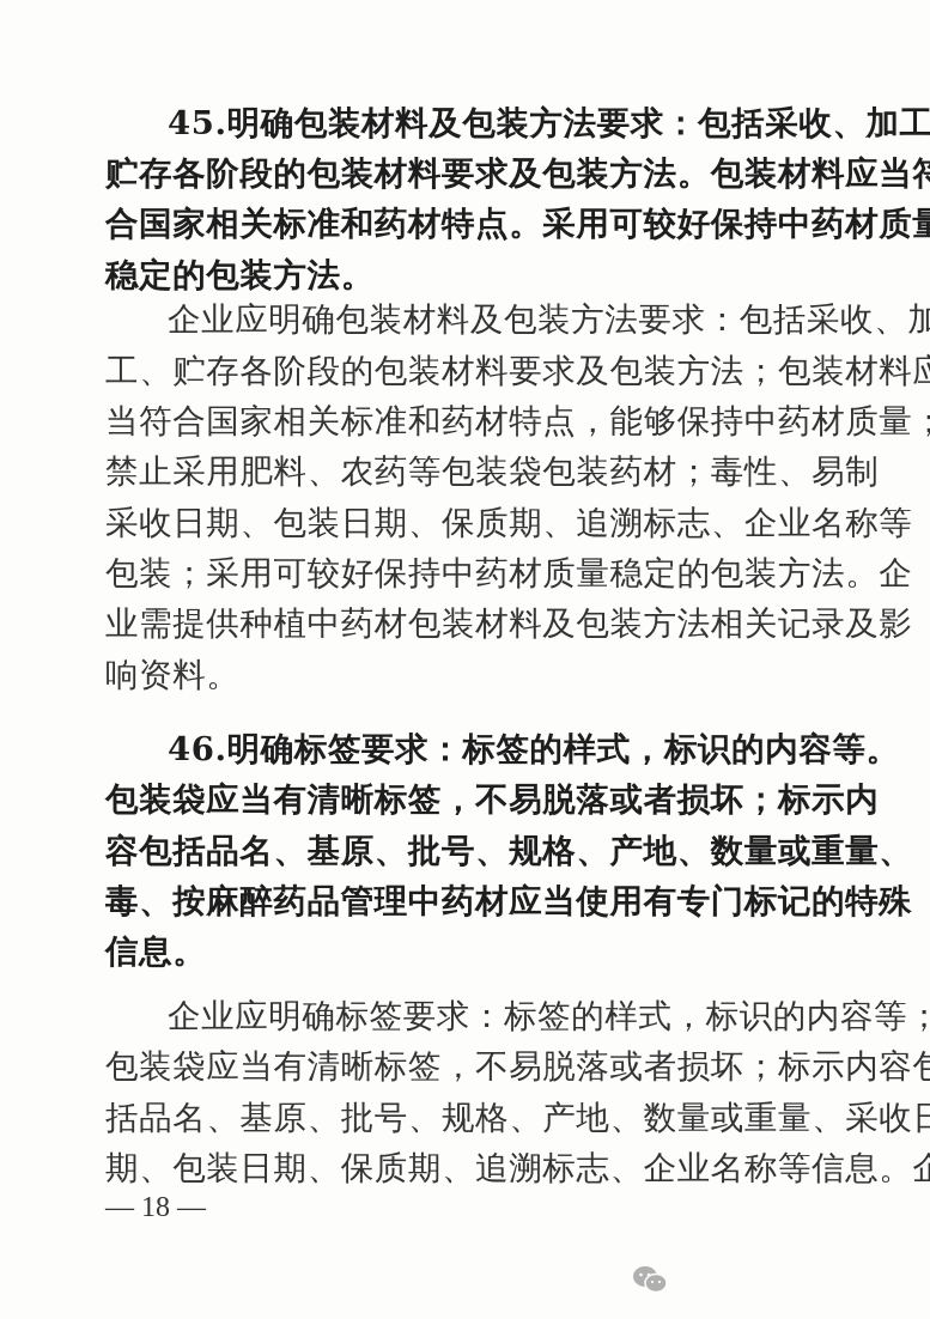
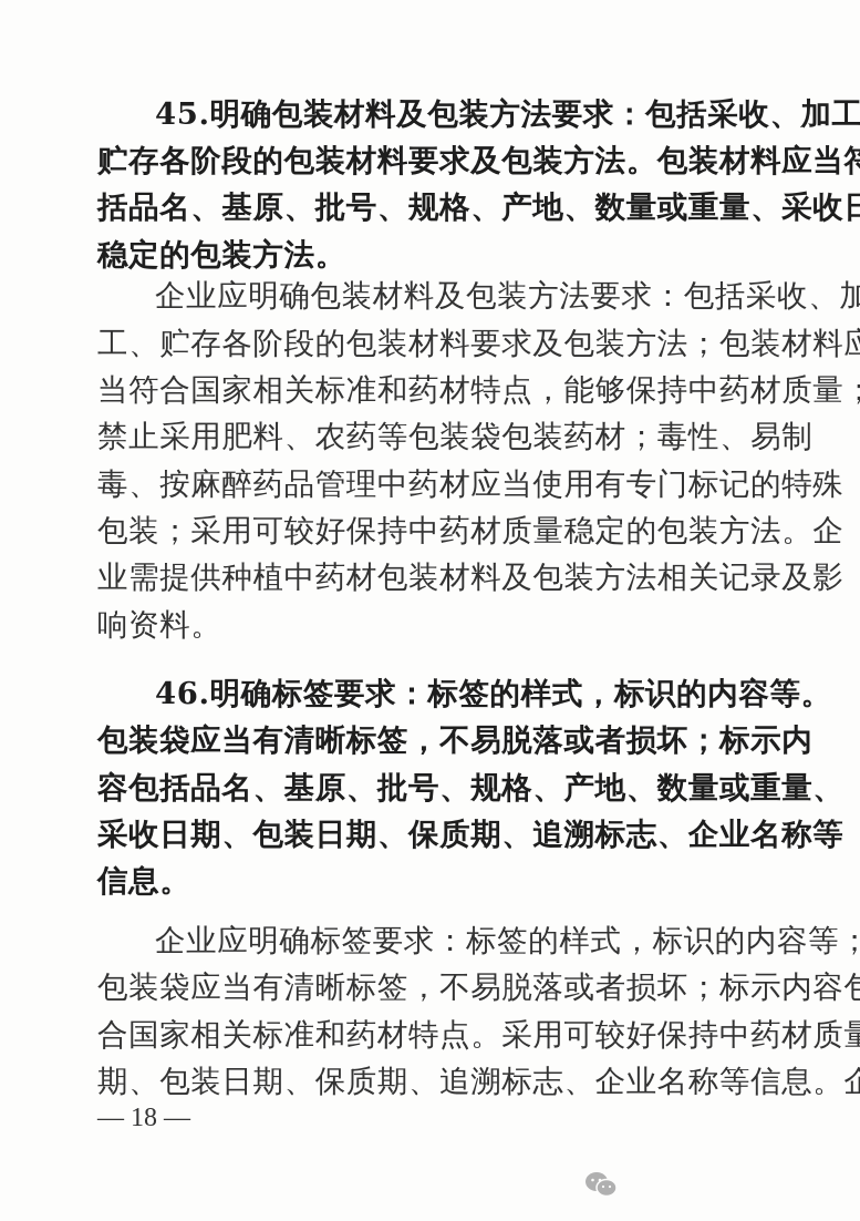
  45.明确包装材料及包装方法要求：包括采收、加工
  贮存各阶段的包装材料要求及包装方法。包装材料应当符
- 合国家相关标准和药材特点。采用可较好保持中药材质量
+ 括品名、基原、批号、规格、产地、数量或重量、采收日
  稳定的包装方法。
  企业应明确包装材料及包装方法要求：包括采收、加
  工、贮存各阶段的包装材料要求及包装方法；包装材料应
  当符合国家相关标准和药材特点，能够保持中药材质量；
  禁止采用肥料、农药等包装袋包装药材；毒性、易制
- 采收日期、包装日期、保质期、追溯标志、企业名称等
+ 毒、按麻醉药品管理中药材应当使用有专门标记的特殊
  包装；采用可较好保持中药材质量稳定的包装方法。企
  业需提供种植中药材包装材料及包装方法相关记录及影
  响资料。
  46.明确标签要求：标签的样式，标识的内容等。
  包装袋应当有清晰标签，不易脱落或者损坏；标示内
  容包括品名、基原、批号、规格、产地、数量或重量、
- 毒、按麻醉药品管理中药材应当使用有专门标记的特殊
+ 采收日期、包装日期、保质期、追溯标志、企业名称等
  信息。
  企业应明确标签要求：标签的样式，标识的内容等；
  包装袋应当有清晰标签，不易脱落或者损坏；标示内容包
- 括品名、基原、批号、规格、产地、数量或重量、采收日
+ 合国家相关标准和药材特点。采用可较好保持中药材质量
  期、包装日期、保质期、追溯标志、企业名称等信息。企
  — 18 —
